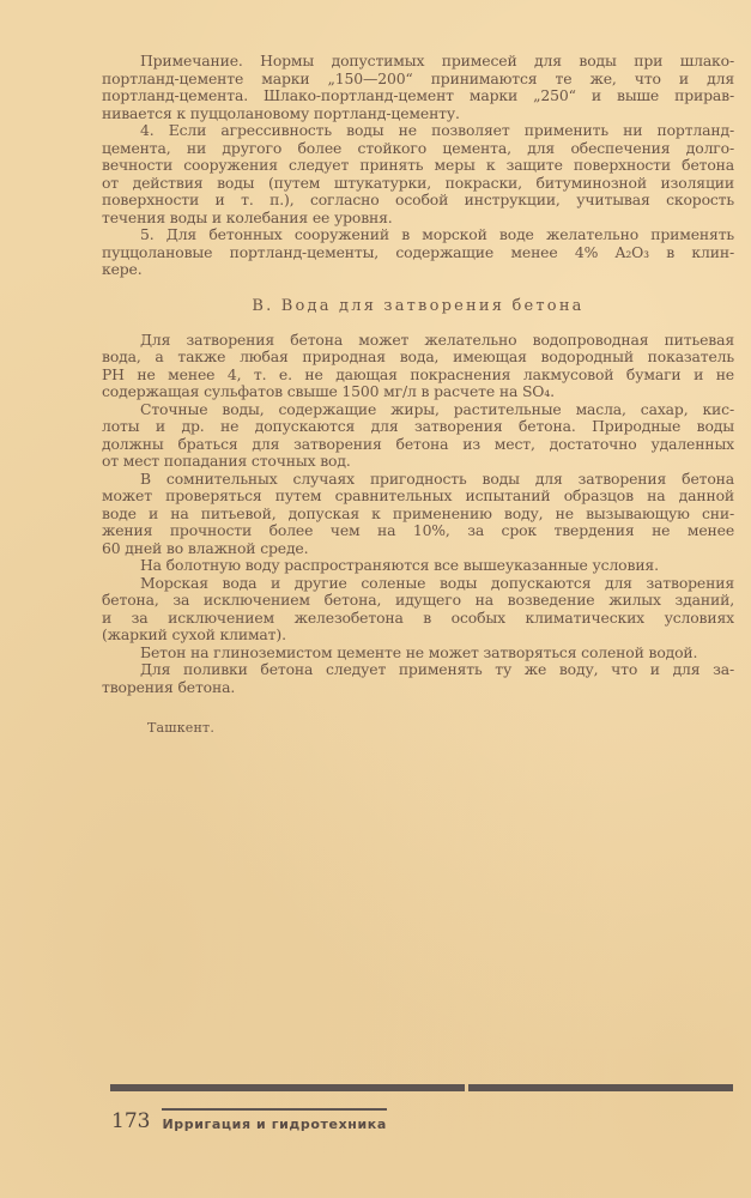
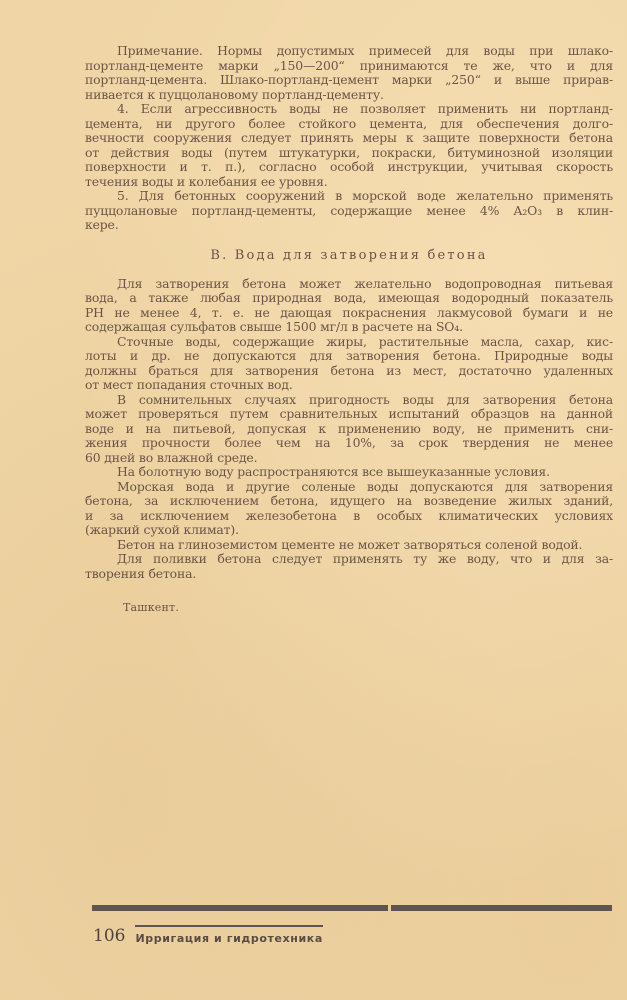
  Примечание. Нормы допустимых примесей для воды при шлако-
  портланд-цементе марки „150—200“ принимаются те же, что и для
  портланд-цемента. Шлако-портланд-цемент марки „250“ и выше прирав-
  нивается к пуццолановому портланд-цементу.
  4. Если агрессивность воды не позволяет применить ни портланд-
  цемента, ни другого более стойкого цемента, для обеспечения долго-
  вечности сооружения следует принять меры к защите поверхности бетона
  от действия воды (путем штукатурки, покраски, битуминозной изоляции
  поверхности и т. п.), согласно особой инструкции, учитывая скорость
  течения воды и колебания ее уровня.
  5. Для бетонных сооружений в морской воде желательно применять
  пуццолановые портланд-цементы, содержащие менее 4% A₂O₃ в клин-
  кере.
  В. Вода для затворения бетона
  Для затворения бетона может желательно водопроводная питьевая
  вода, а также любая природная вода, имеющая водородный показатель
  PH не менее 4, т. е. не дающая покраснения лакмусовой бумаги и не
  содержащая сульфатов свыше 1500 мг/л в расчете на SO₄.
  Сточные воды, содержащие жиры, растительные масла, сахар, кис-
  лоты и др. не допускаются для затворения бетона. Природные воды
  должны браться для затворения бетона из мест, достаточно удаленных
  от мест попадания сточных вод.
  В сомнительных случаях пригодность воды для затворения бетона
  может проверяться путем сравнительных испытаний образцов на данной
- воде и на питьевой, допуская к применению воду, не вызывающую сни-
+ воде и на питьевой, допуская к применению воду, не применить сни-
  жения прочности более чем на 10%, за срок твердения не менее
  60 дней во влажной среде.
  На болотную воду распространяются все вышеуказанные условия.
  Морская вода и другие соленые воды допускаются для затворения
  бетона, за исключением бетона, идущего на возведение жилых зданий,
  и за исключением железобетона в особых климатических условиях
  (жаркий сухой климат).
  Бетон на глиноземистом цементе не может затворяться соленой водой.
  Для поливки бетона следует применять ту же воду, что и для за-
  творения бетона.
  Ташкент.
- 173
+ 106
  Ирригация и гидротехника
